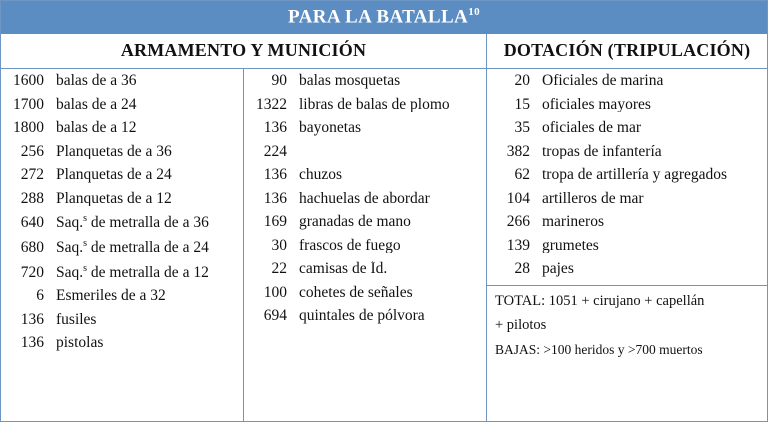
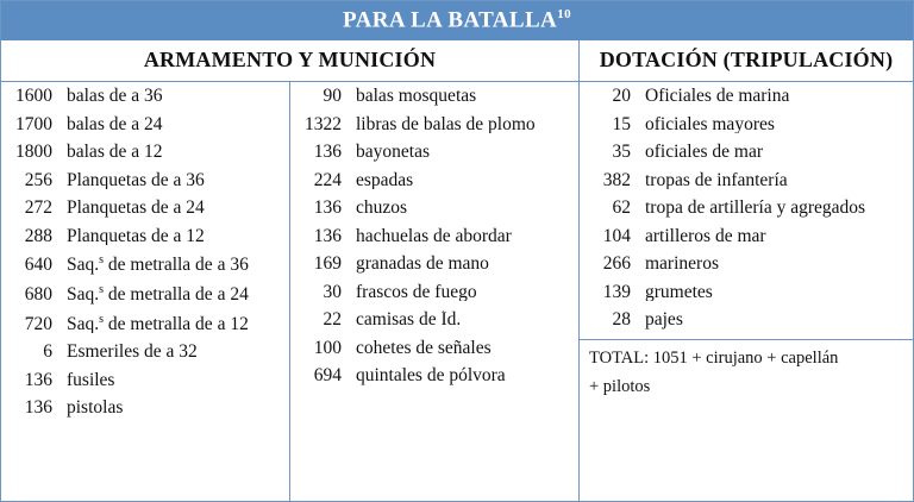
  PARA LA BATALLA10
  ARMAMENTO Y MUNICIÓN
  DOTACIÓN (TRIPULACIÓN)
  1600
  balas de a 36
  1700
  balas de a 24
  1800
  balas de a 12
  256
  Planquetas de a 36
  272
  Planquetas de a 24
  288
  Planquetas de a 12
  640
  Saq.s de metralla de a 36
  680
  Saq.s de metralla de a 24
  720
  Saq.s de metralla de a 12
  6
  Esmeriles de a 32
  136
  fusiles
  136
  pistolas
  90
  balas mosquetas
  1322
  libras de balas de plomo
  136
  bayonetas
  224
+ espadas
  136
  chuzos
  136
  hachuelas de abordar
  169
  granadas de mano
  30
  frascos de fuego
  22
  camisas de Íd.
  100
  cohetes de señales
  694
  quintales de pólvora
  20
  Oficiales de marina
  15
  oficiales mayores
  35
  oficiales de mar
  382
  tropas de infantería
  62
  tropa de artillería y agregados
  104
  artilleros de mar
  266
  marineros
  139
  grumetes
  28
  pajes
  TOTAL: 1051 + cirujano + capellán
  + pilotos
- BAJAS: >100 heridos y >700 muertos
